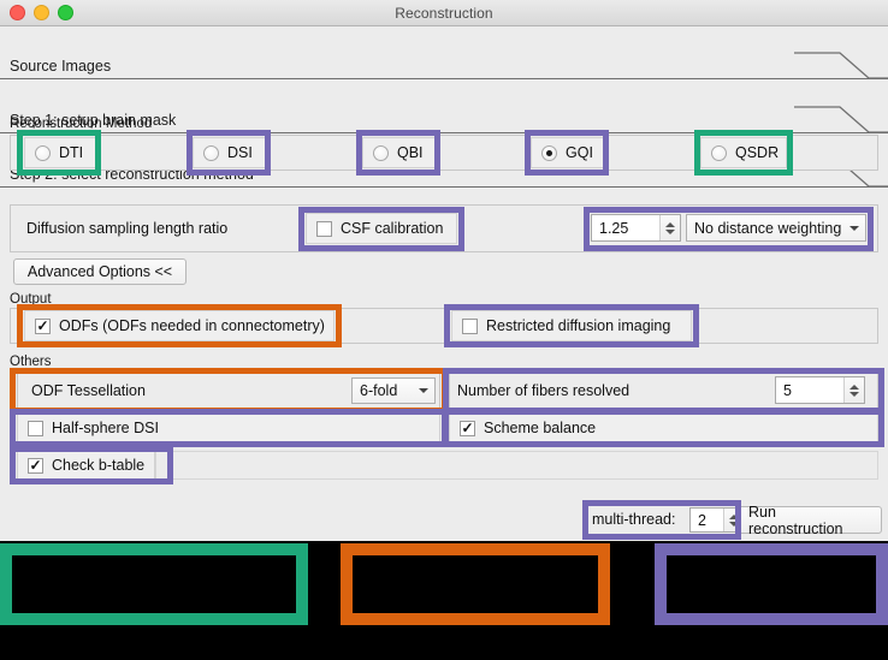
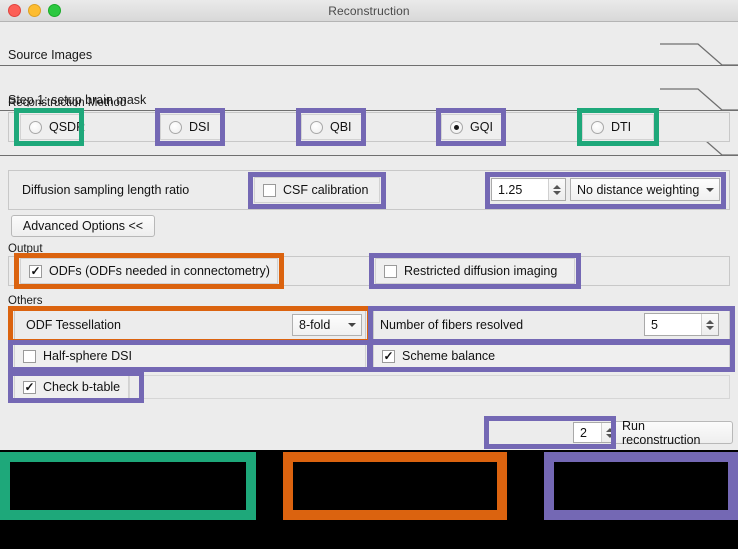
  Reconstruction
  Source Images
  Step 1: setup brain mask
- Step 2: select reconstruction method
  Reconstruction Method
- DTI
+ QSDR
  DSI
  QBI
  GQI
- QSDR
+ DTI
  Diffusion sampling length ratio
  CSF calibration
  1.25
  No distance weighting
  Advanced Options <<
  Output
  ODFs (ODFs needed in connectometry)
  Restricted diffusion imaging
  Others
  ODF Tessellation
- 6-fold
+ 8-fold
  Number of fibers resolved
  5
  Half-sphere DSI
  Scheme balance
  Check b-table
- multi-thread:
  2
  Run reconstruction
